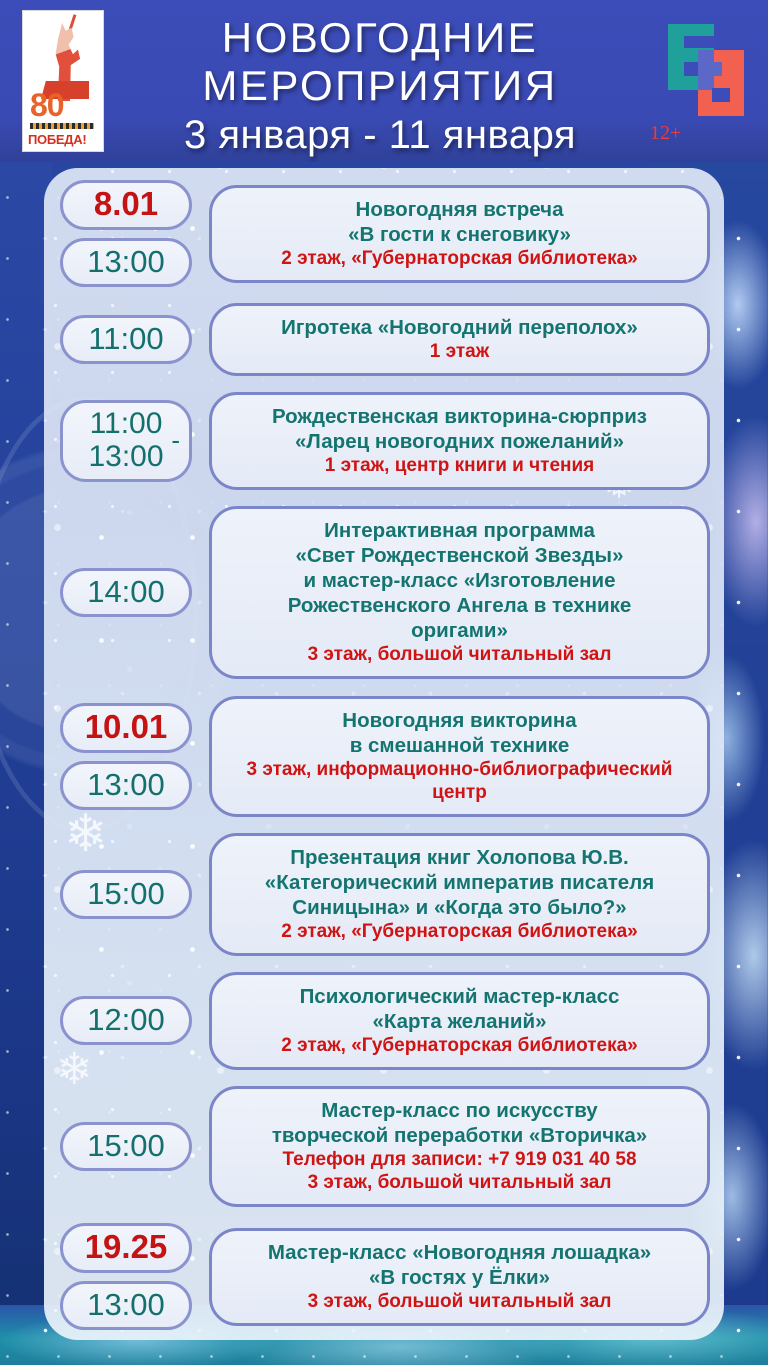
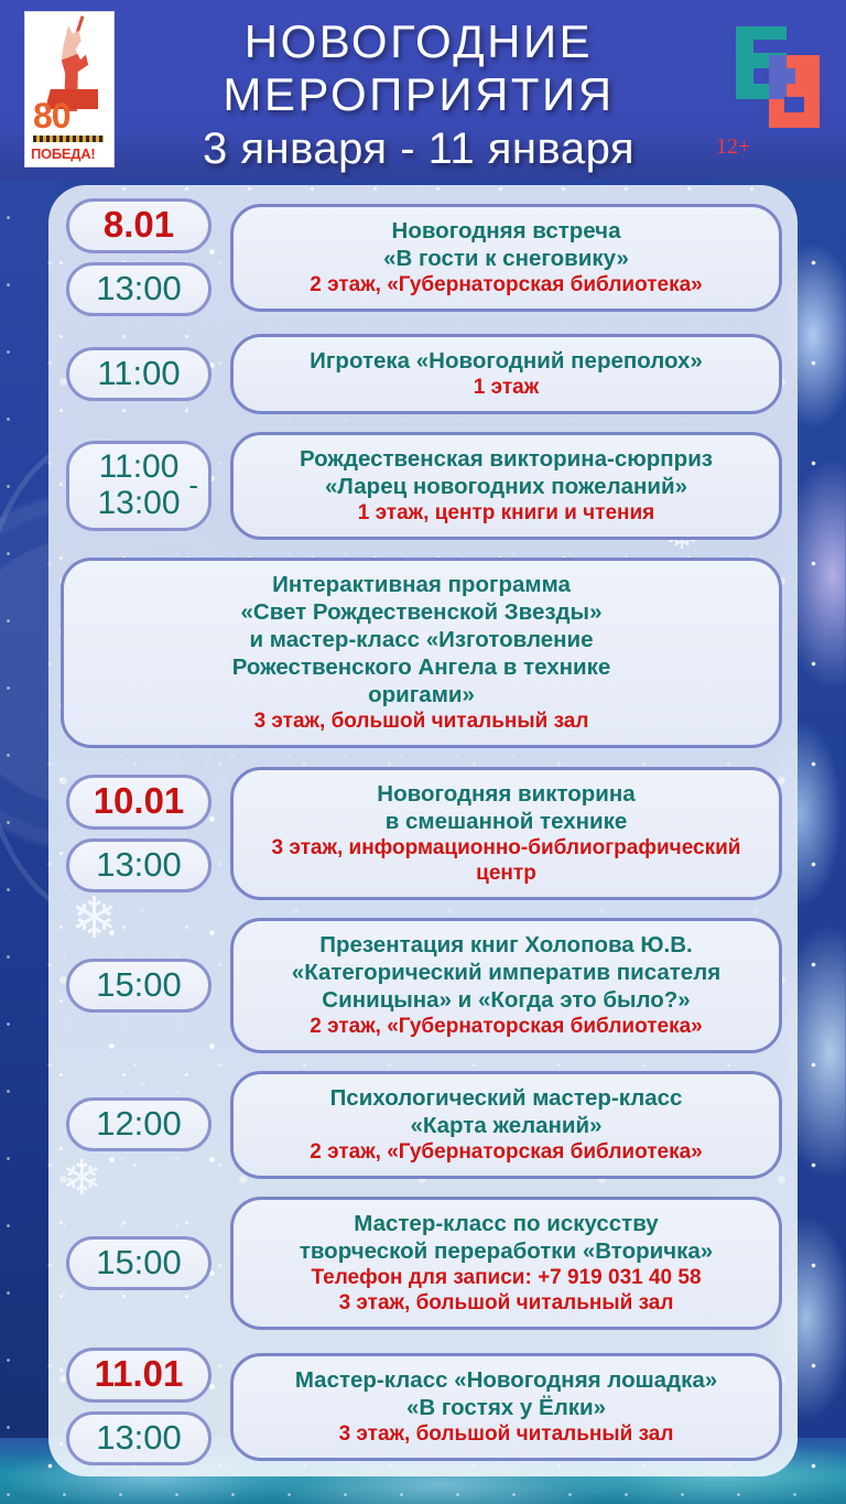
  80
  ПОБЕДА!
  НОВОГОДНИЕ
  МЕРОПРИЯТИЯ
  3 января - 11 января
  12+
  ❄
  ❄
  8.01
  13:00
  Новогодняя встреча
  «В гости к снеговику»
  2 этаж, «Губернаторская библиотека»
  11:00
  Игротека «Новогодний переполох»
  1 этаж
  11:00
  13:00
  -
  Рождественская викторина-сюрприз
  «Ларец новогодних пожеланий»
  1 этаж, центр книги и чтения
- 14:00
  Интерактивная программа
  «Свет Рождественской Звезды»
  и мастер-класс «Изготовление
  Рожественского Ангела в технике
  оригами»
  3 этаж, большой читальный зал
  10.01
  13:00
  Новогодняя викторина
  в смешанной технике
  3 этаж, информационно-библиографический центр
  15:00
  Презентация книг Холопова Ю.В.
  «Категорический императив писателя
  Синицына» и «Когда это было?»
  2 этаж, «Губернаторская библиотека»
  12:00
  Психологический мастер-класс
  «Карта желаний»
  2 этаж, «Губернаторская библиотека»
  15:00
  Мастер-класс по искусству
  творческой переработки «Вторичка»
  Телефон для записи: +7 919 031 40 58
  3 этаж, большой читальный зал
- 19.25
+ 11.01
  13:00
  Мастер-класс «Новогодняя лошадка»
  «В гостях у Ёлки»
  3 этаж, большой читальный зал
